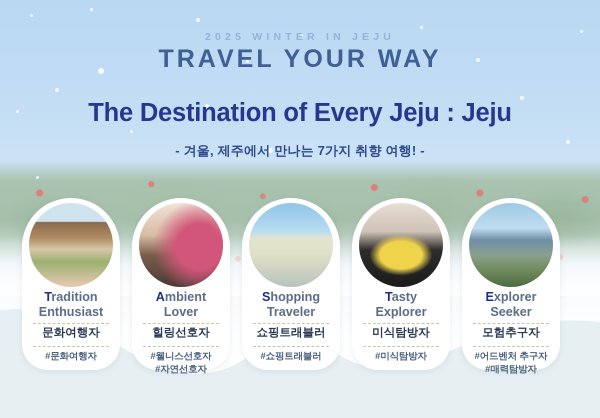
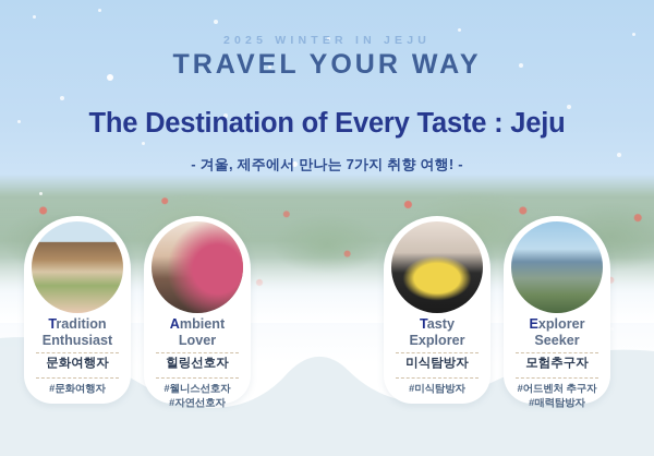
  2025 WINTER IN JEJU
  TRAVEL YOUR WAY
- The Destination of Every Jeju : Jeju
+ The Destination of Every Taste : Jeju
  - 겨울, 제주에서 만나는 7가지 취향 여행! -
  Tradition
  Enthusiast
  문화여행자
  #문화여행자
  Ambient
  Lover
  힐링선호자
  #웰니스선호자
  #자연선호자
- Shopping
- Traveler
- 쇼핑트래블러
- #쇼핑트래블러
  Tasty
  Explorer
  미식탐방자
  #미식탐방자
  Explorer
  Seeker
  모험추구자
  #어드벤처 추구자
  #매력탐방자
